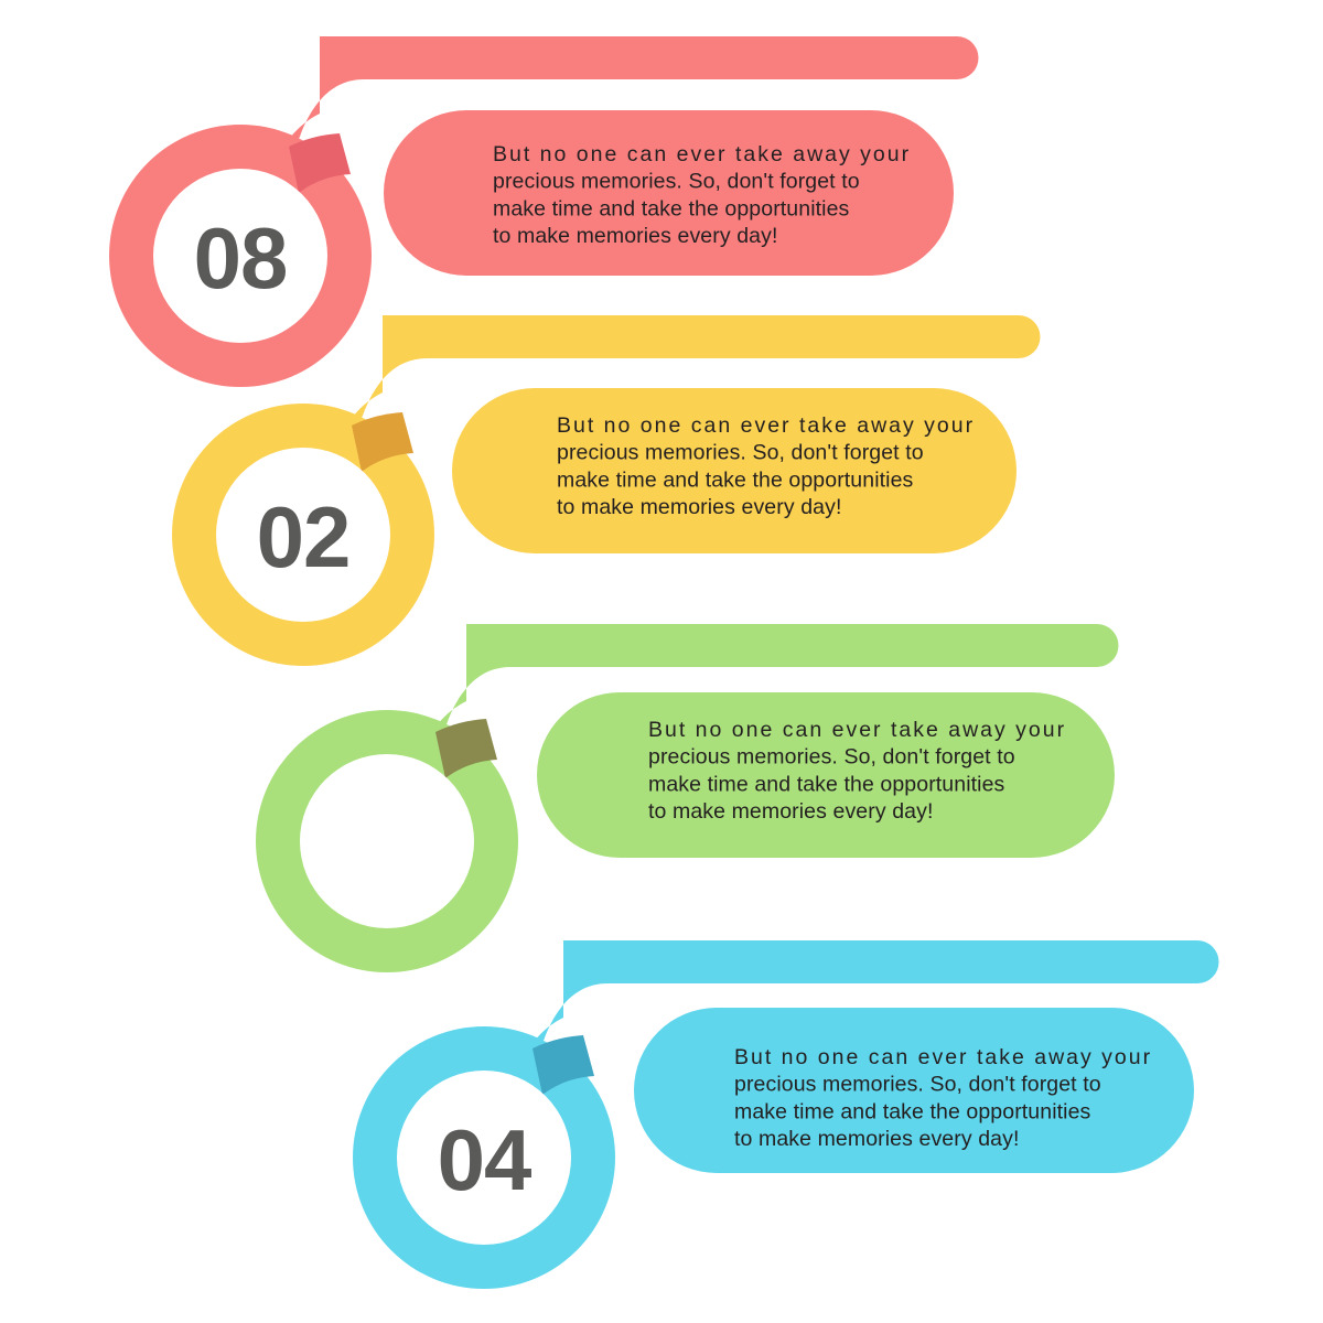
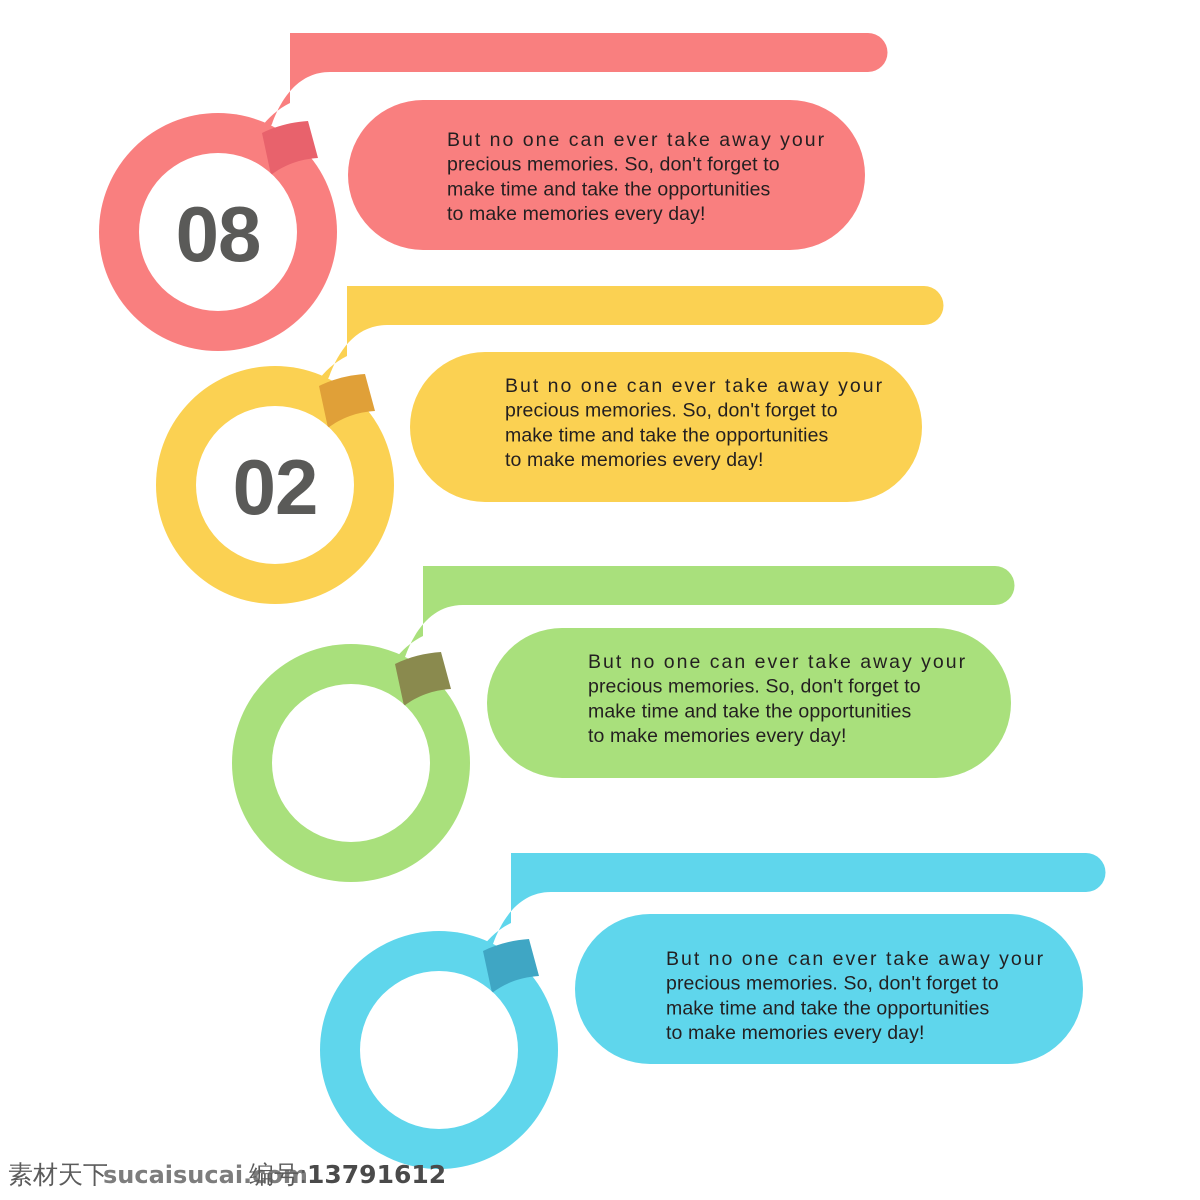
  08
  But no one can ever take away your
  precious memories. So, don't forget to
  make time and take the opportunities
  to make memories every day!
  02
  But no one can ever take away your
  precious memories. So, don't forget to
  make time and take the opportunities
  to make memories every day!
  But no one can ever take away your
  precious memories. So, don't forget to
  make time and take the opportunities
  to make memories every day!
- 04
  But no one can ever take away your
  precious memories. So, don't forget to
  make time and take the opportunities
  to make memories every day!
+ 素材天下
+ sucaisucai.com
+ 编号:
+ 13791612
